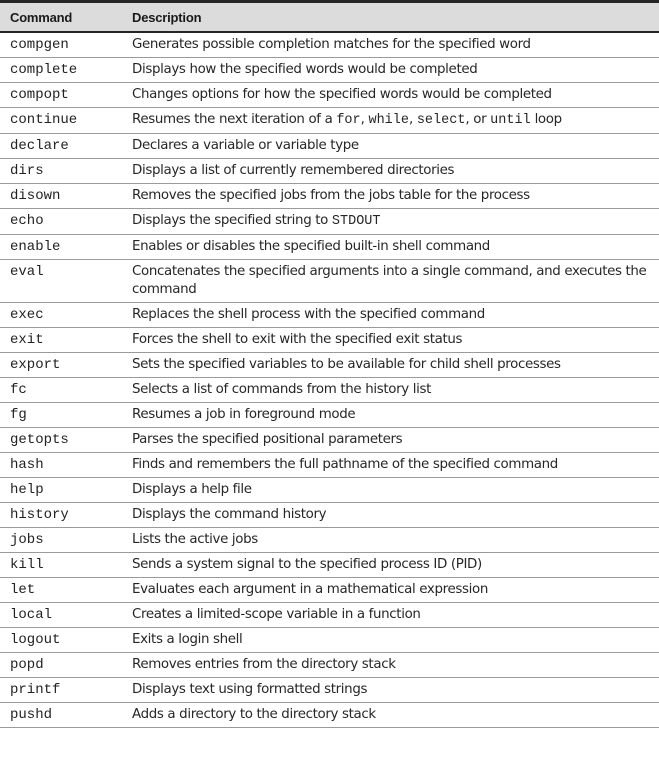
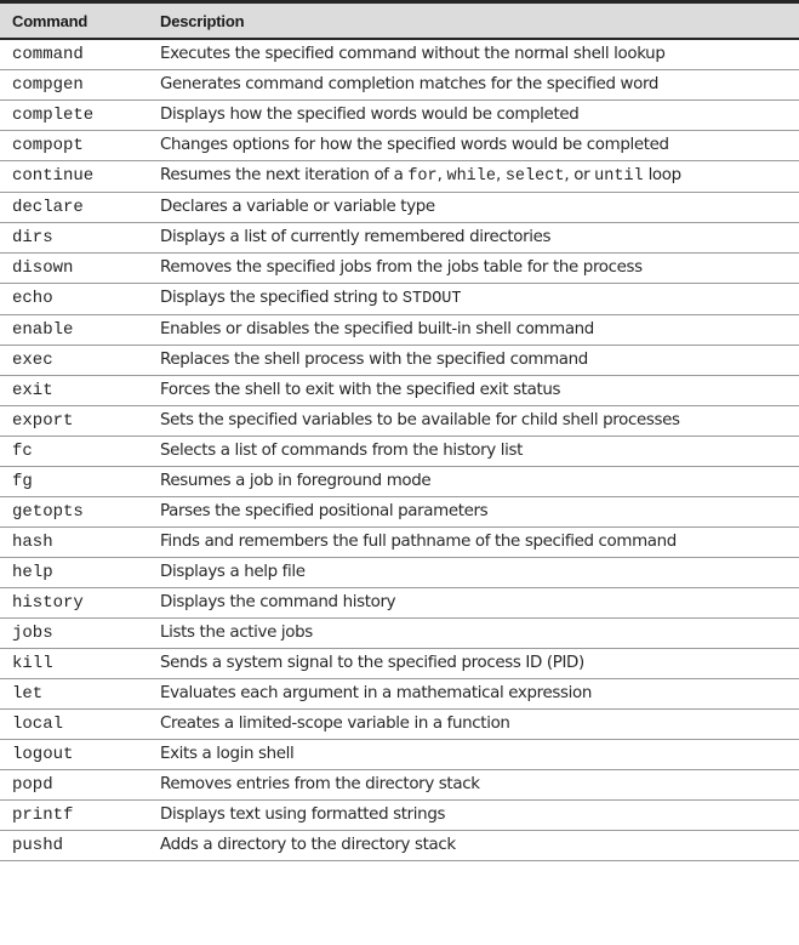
  Command	Description
+ command	Executes the specified command without the normal shell lookup
- compgen	Generates possible completion matches for the specified word
+ compgen	Generates command completion matches for the specified word
  complete	Displays how the specified words would be completed
  compopt	Changes options for how the specified words would be completed
  continue	Resumes the next iteration of a for, while, select, or until loop
  declare	Declares a variable or variable type
  dirs	Displays a list of currently remembered directories
  disown	Removes the specified jobs from the jobs table for the process
  echo	Displays the specified string to STDOUT
  enable	Enables or disables the specified built-in shell command
- eval	Concatenates the specified arguments into a single command, and executes the command
  exec	Replaces the shell process with the specified command
  exit	Forces the shell to exit with the specified exit status
  export	Sets the specified variables to be available for child shell processes
  fc	Selects a list of commands from the history list
  fg	Resumes a job in foreground mode
  getopts	Parses the specified positional parameters
  hash	Finds and remembers the full pathname of the specified command
  help	Displays a help file
  history	Displays the command history
  jobs	Lists the active jobs
  kill	Sends a system signal to the specified process ID (PID)
  let	Evaluates each argument in a mathematical expression
  local	Creates a limited-scope variable in a function
  logout	Exits a login shell
  popd	Removes entries from the directory stack
  printf	Displays text using formatted strings
  pushd	Adds a directory to the directory stack
